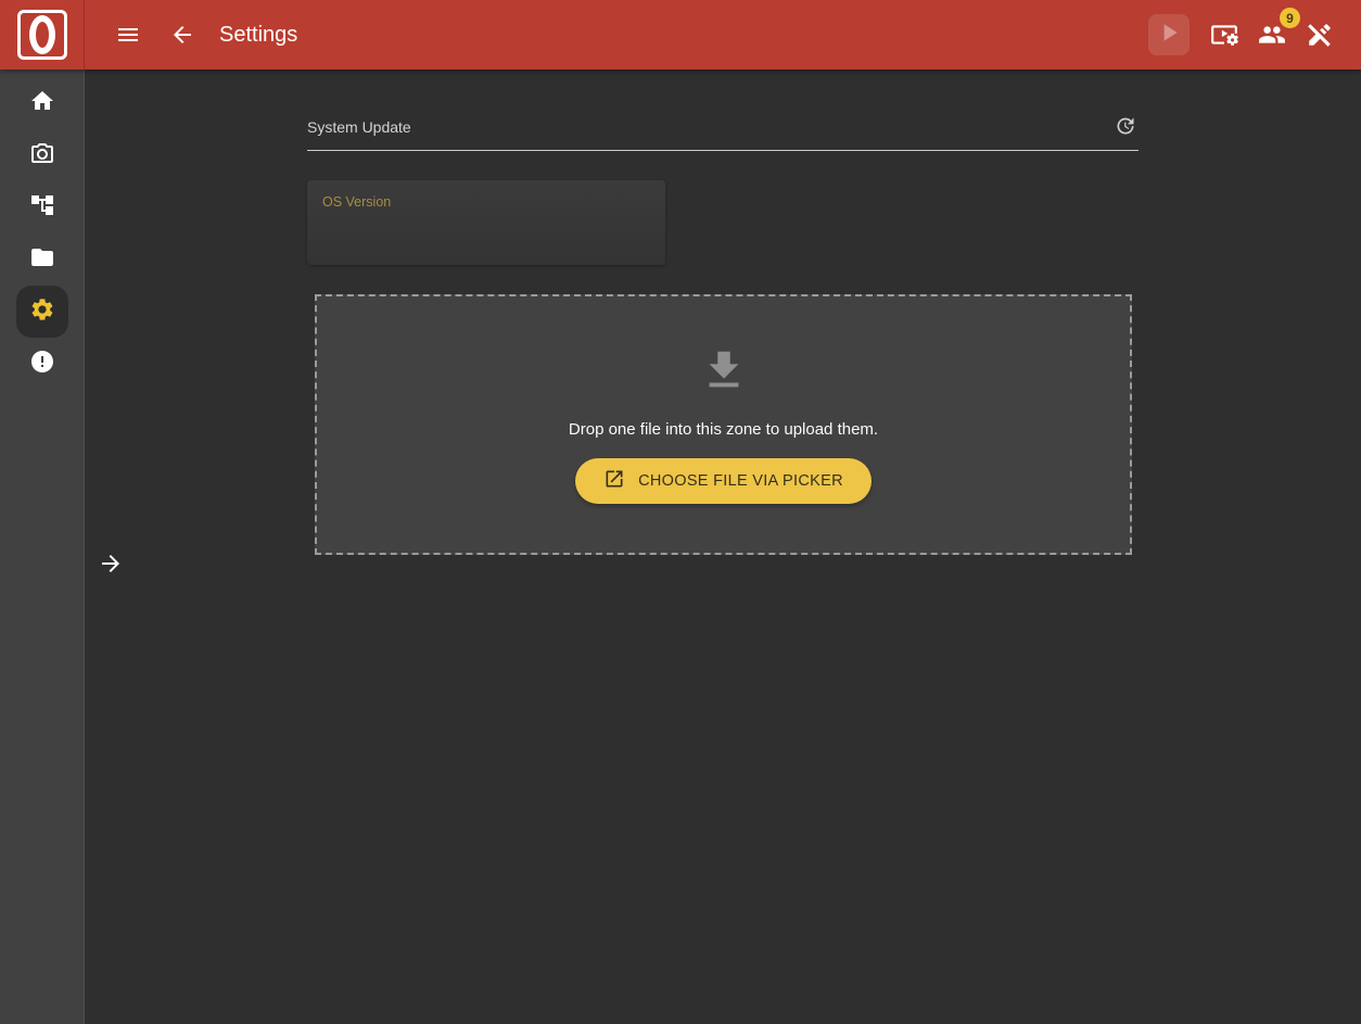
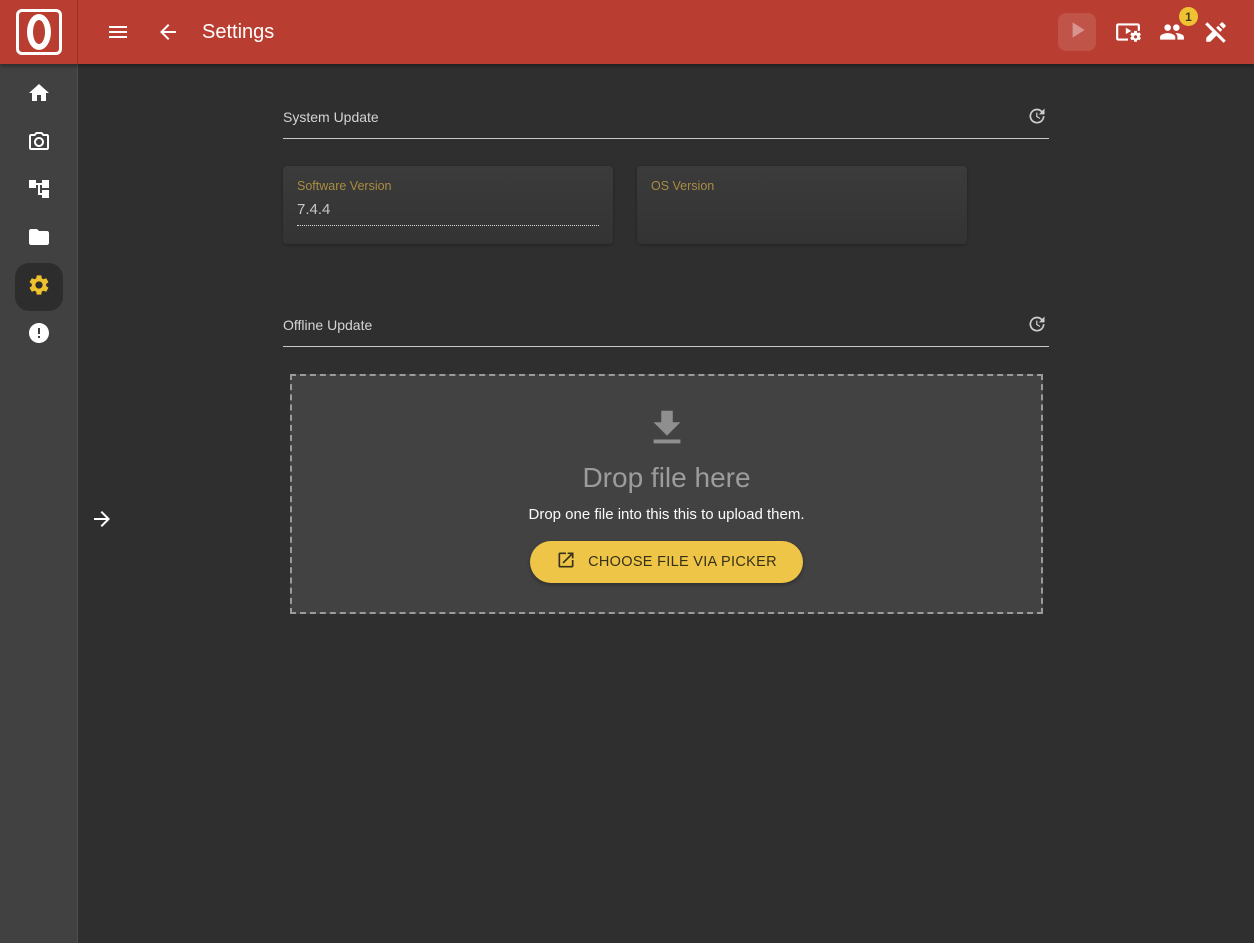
  Settings
- 9
+ 1
  System Update
+ Software Version
+ 7.4.4
  OS Version
+ Offline Update
+ Drop file here
- Drop one file into this zone to upload them.
+ Drop one file into this this to upload them.
  CHOOSE FILE VIA PICKER
